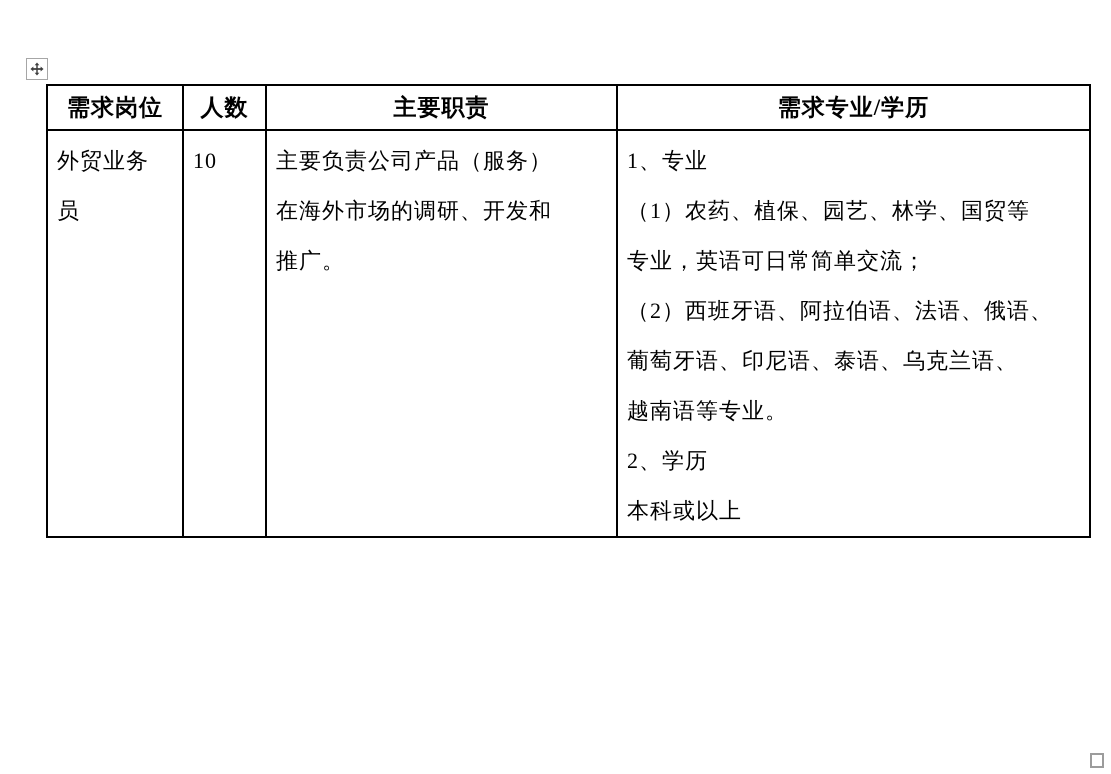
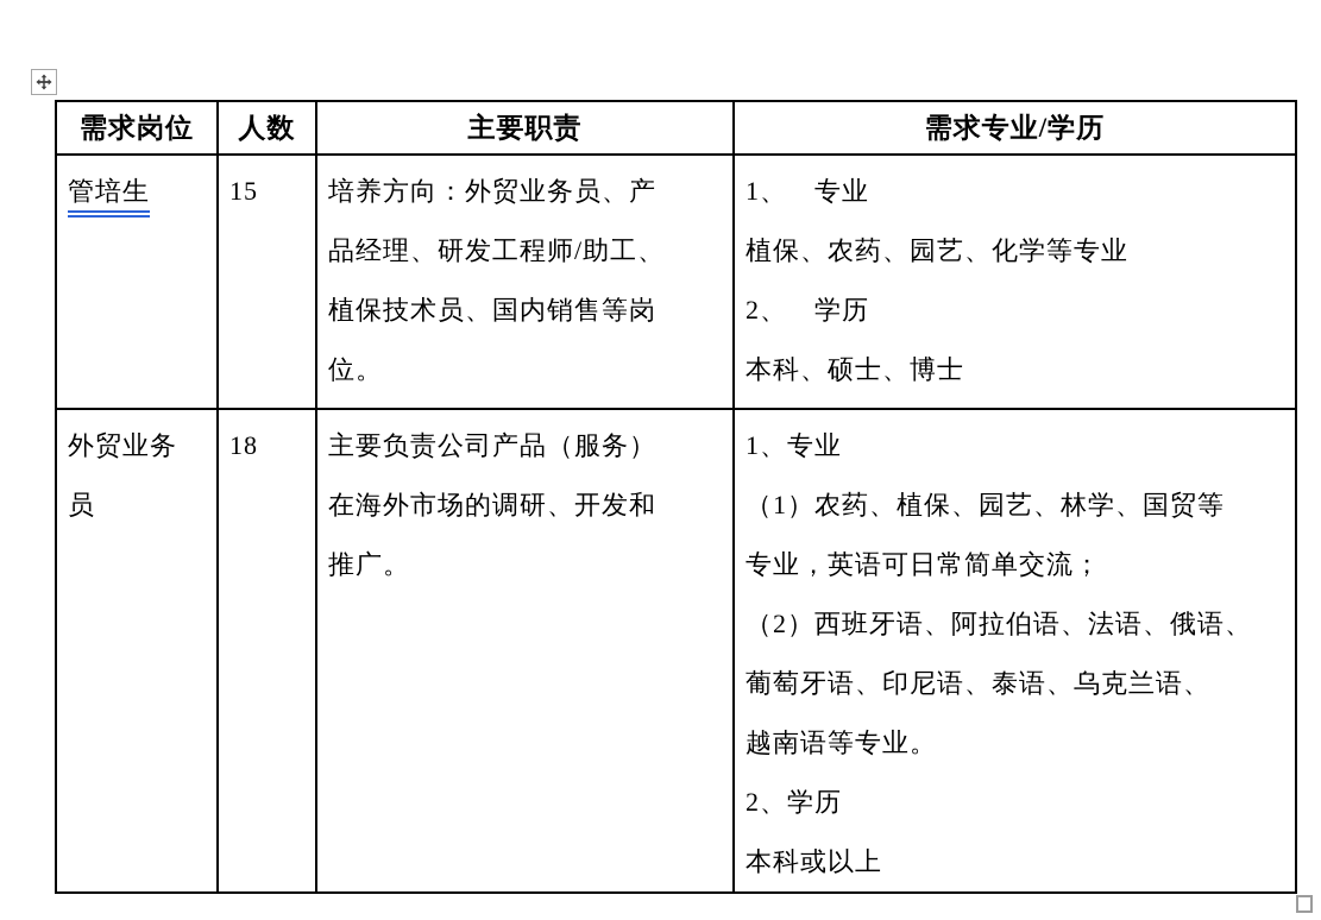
  需求岗位	人数	主要职责	需求专业/学历
+ 管培生	15	培养方向：外贸业务员、产 品经理、研发工程师/助工、 植保技术员、国内销售等岗 位。	1、 专业 植保、农药、园艺、化学等专业 2、 学历 本科、硕士、博士
- 外贸业务 员	10	主要负责公司产品（服务） 在海外市场的调研、开发和 推广。	1、专业 （1）农药、植保、园艺、林学、国贸等 专业，英语可日常简单交流； （2）西班牙语、阿拉伯语、法语、俄语、 葡萄牙语、印尼语、泰语、乌克兰语、 越南语等专业。 2、学历 本科或以上
+ 外贸业务 员	18	主要负责公司产品（服务） 在海外市场的调研、开发和 推广。	1、专业 （1）农药、植保、园艺、林学、国贸等 专业，英语可日常简单交流； （2）西班牙语、阿拉伯语、法语、俄语、 葡萄牙语、印尼语、泰语、乌克兰语、 越南语等专业。 2、学历 本科或以上
